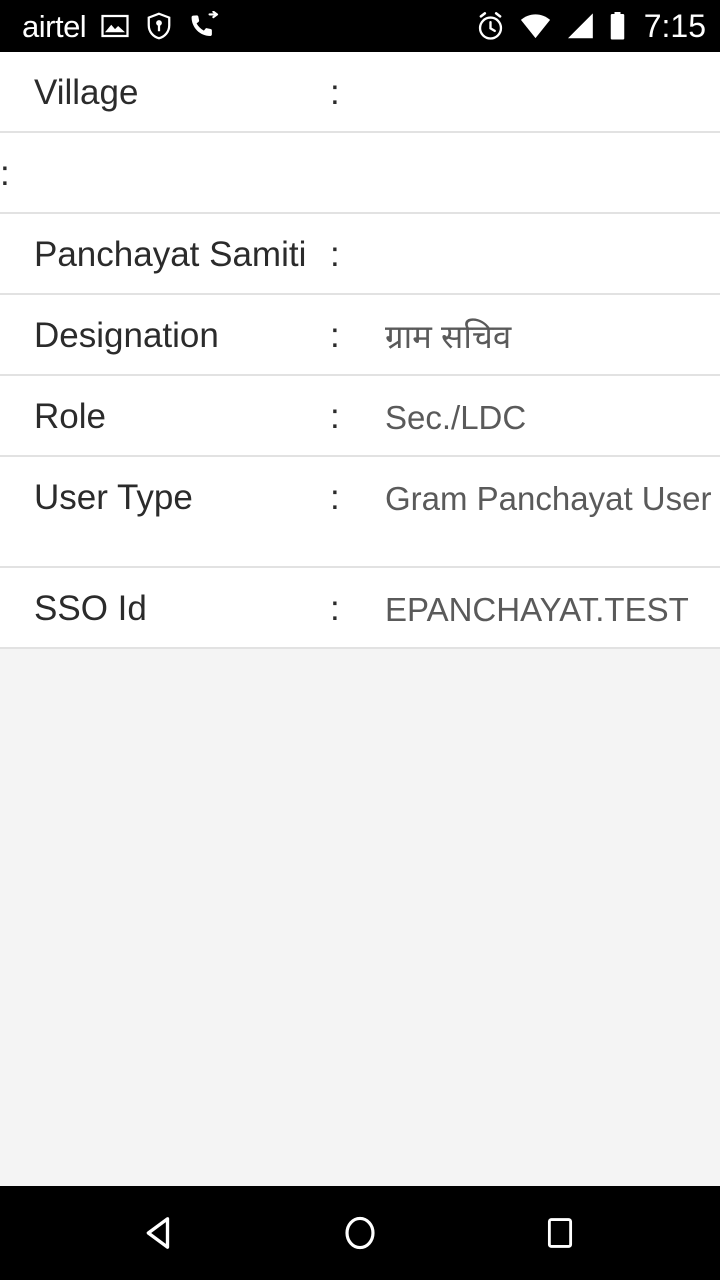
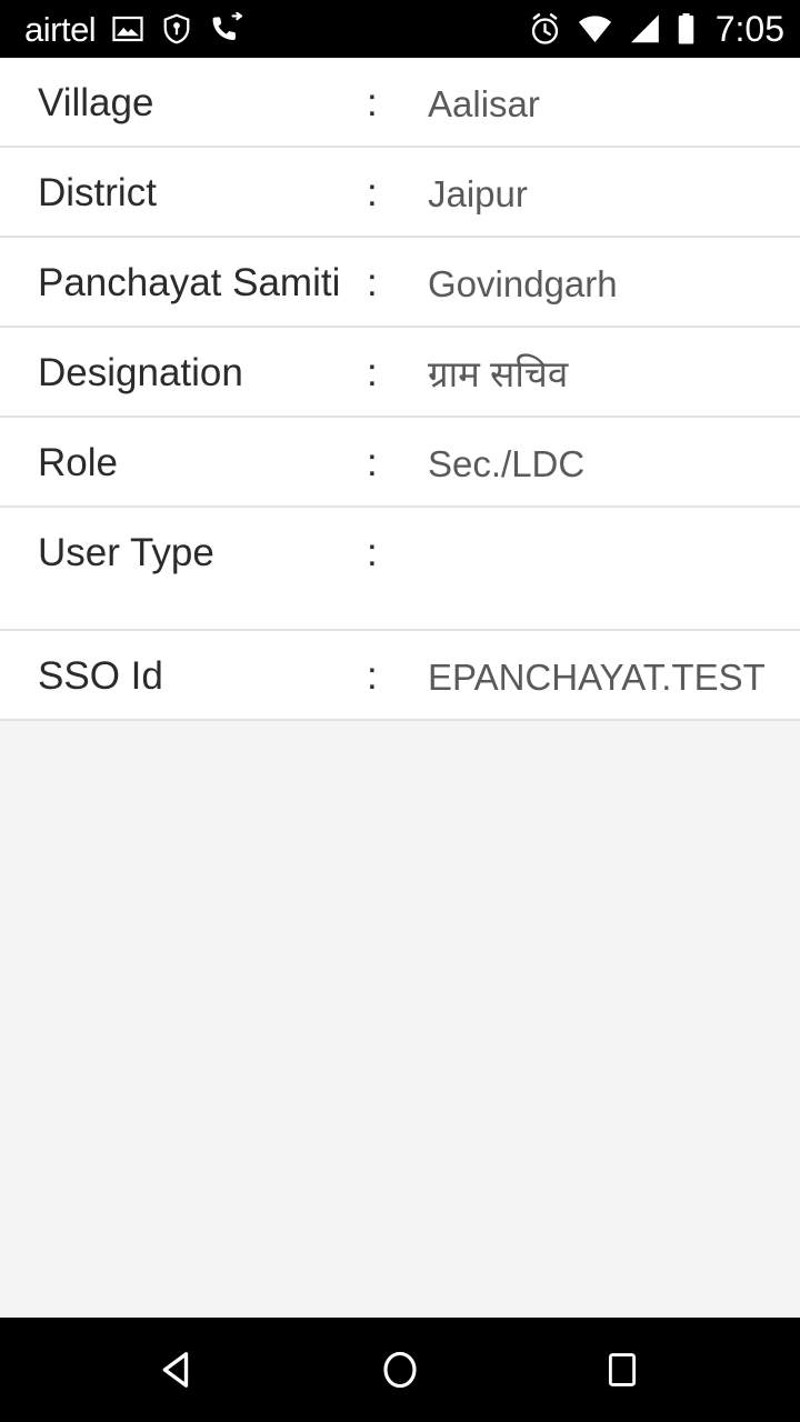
  airtel
- 7:15
+ 7:05
  Village
  :
+ Aalisar
+ District
  :
+ Jaipur
  Panchayat Samiti
  :
+ Govindgarh
  Designation
  :
  ग्राम सचिव
  Role
  :
  Sec./LDC
  User Type
  :
- Gram Panchayat User
  SSO Id
  :
  EPANCHAYAT.TEST
